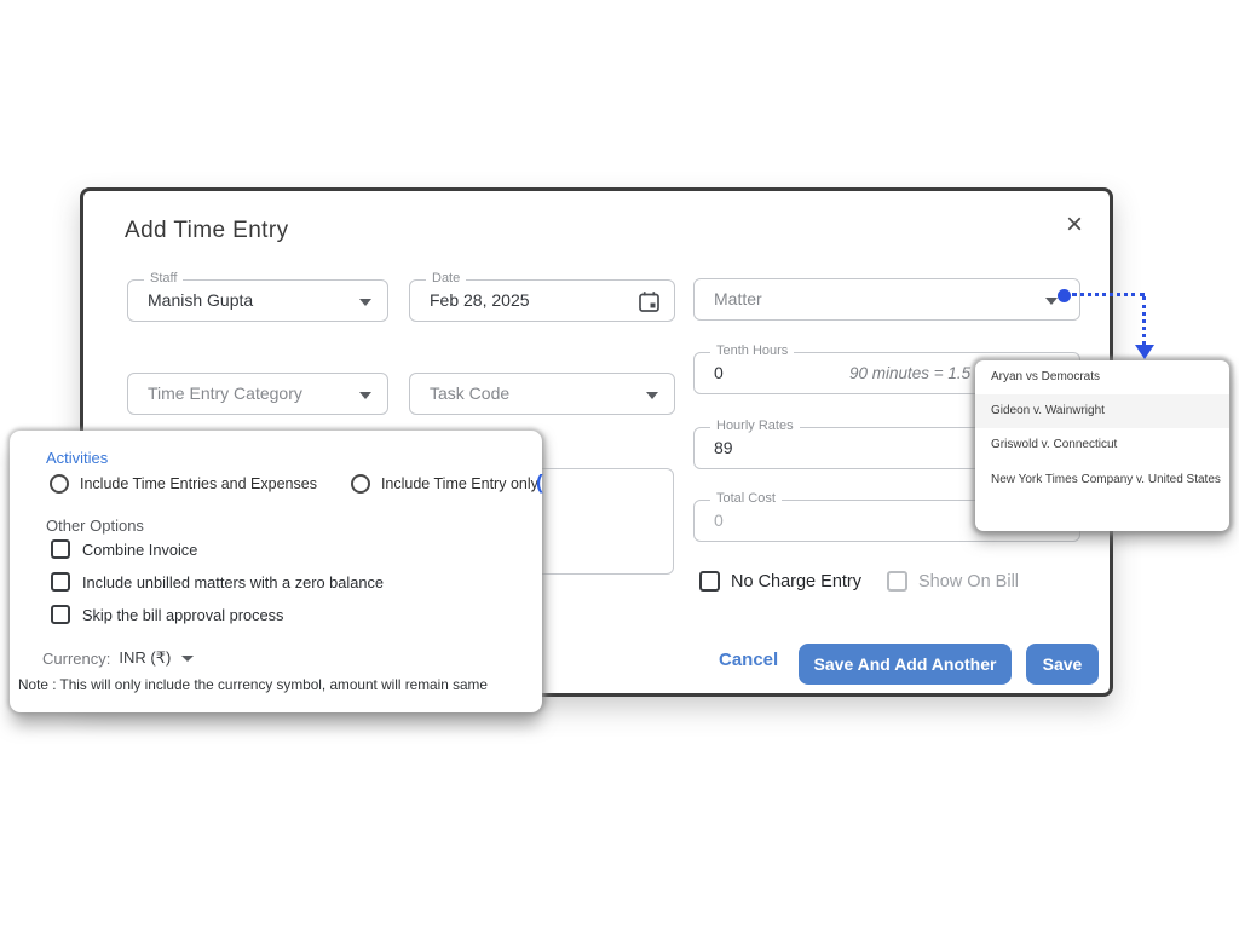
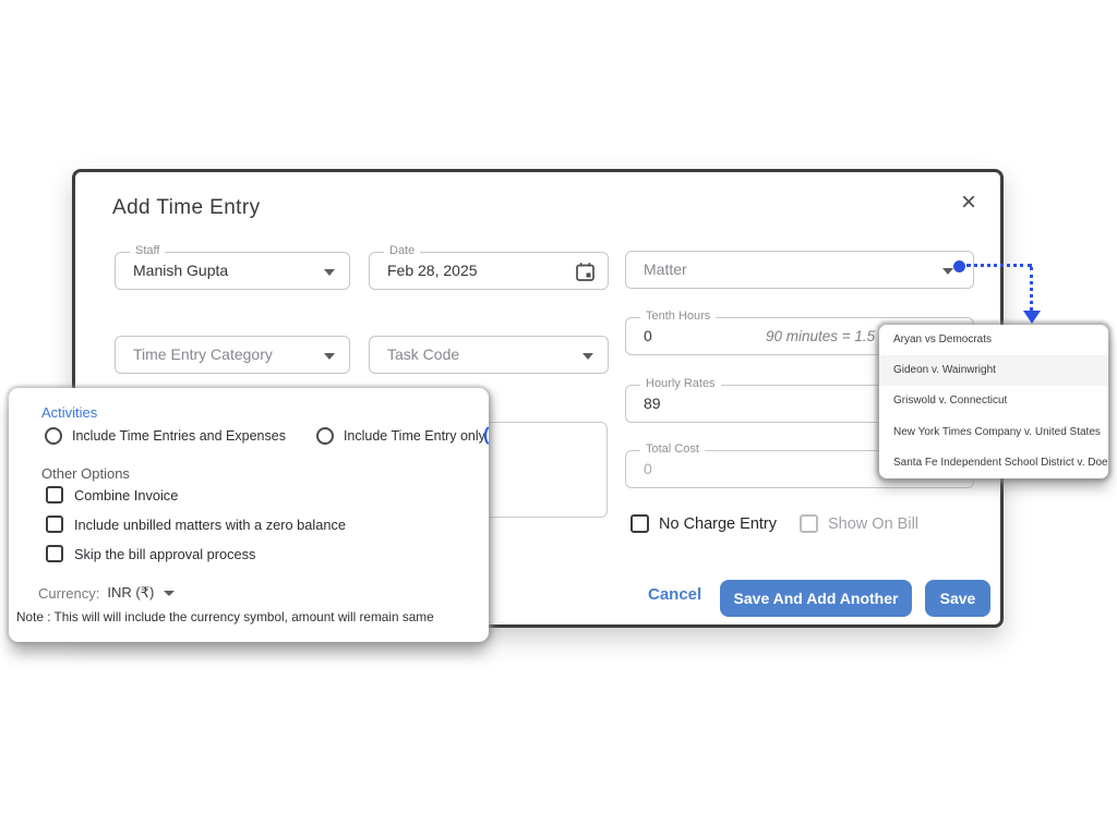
  Add Time Entry
  ×
  Staff
  Manish Gupta
  Date
  Feb 28, 2025
  Matter
  Time Entry Category
  Task Code
  Tenth Hours
  0
  Hourly Rates
  89
  Total Cost
  0
  No Charge Entry
  Show On Bill
  Cancel
  Save And Add Another
  Save
  Activities
  Include Time Entries and Expenses
  Include Time Entry only
  Other Options
  Combine Invoice
  Include unbilled matters with a zero balance
  Skip the bill approval process
  Currency:
  INR (₹)
- Note : This will only include the currency symbol, amount will remain same
+ Note : This will will include the currency symbol, amount will remain same
  (
  Aryan vs Democrats
  Gideon v. Wainwright
  Griswold v. Connecticut
  New York Times Company v. United States
+ Santa Fe Independent School District v. Doe
